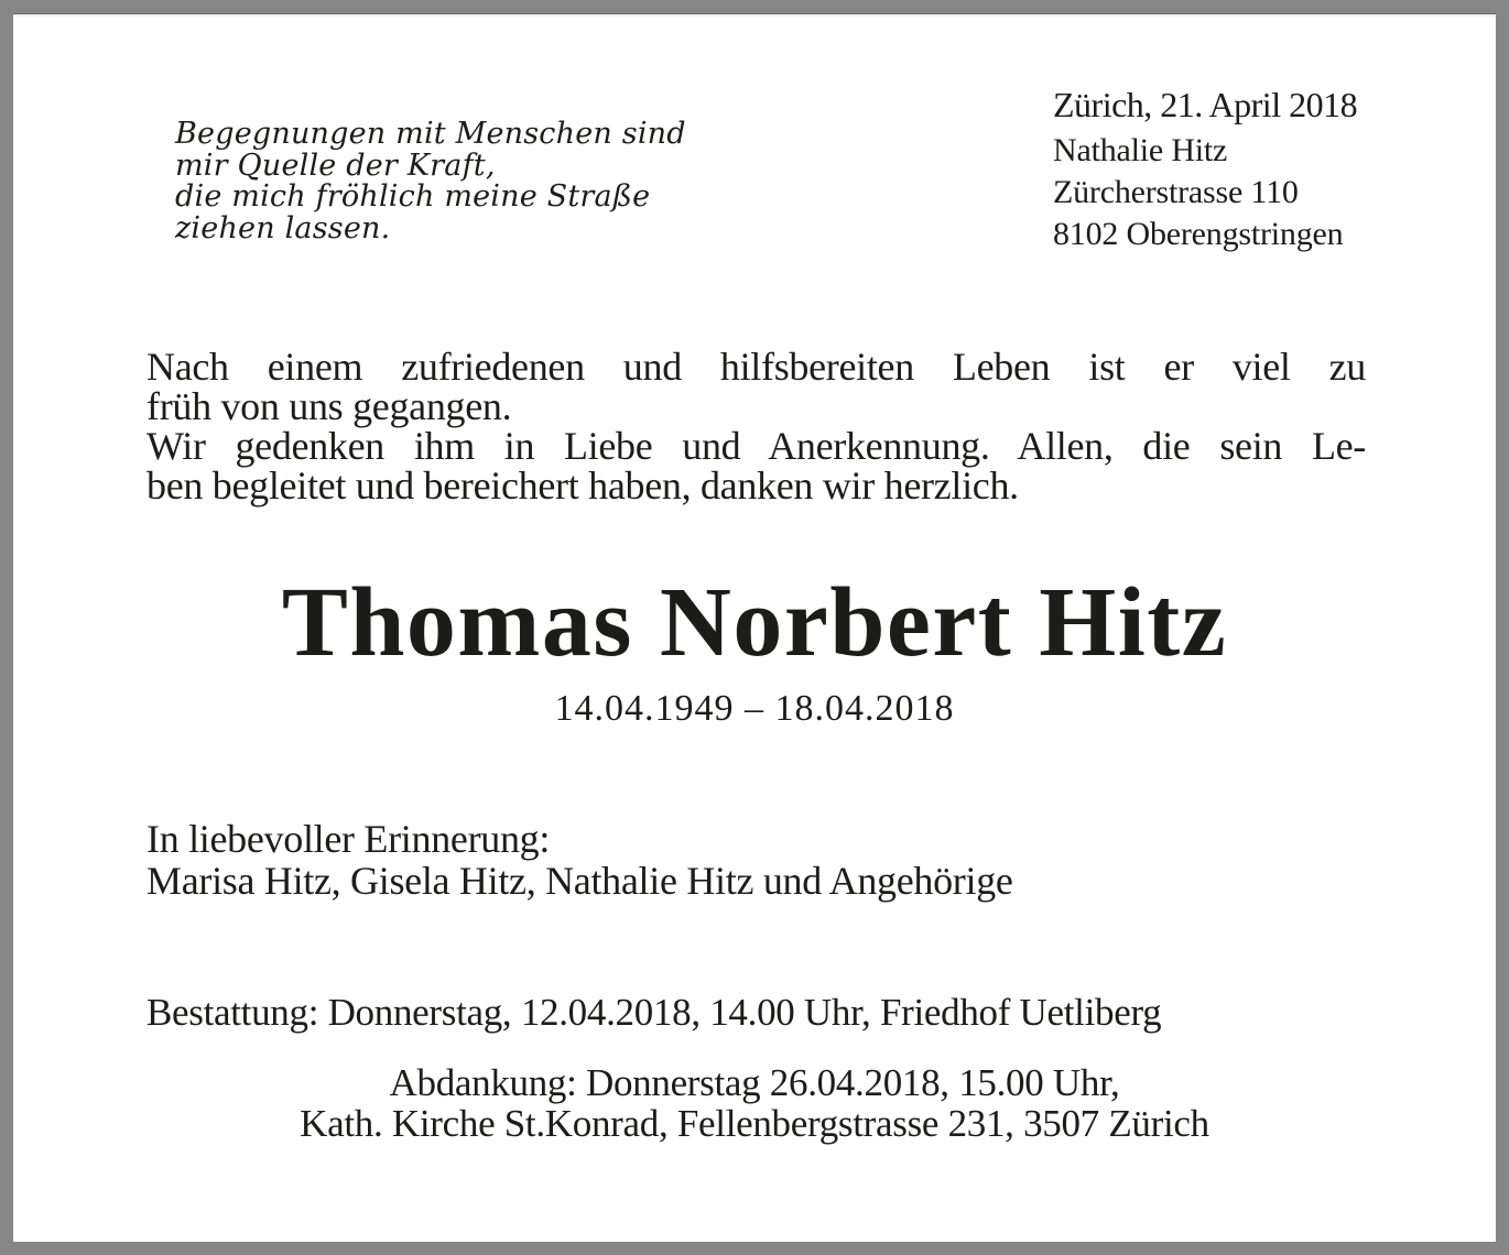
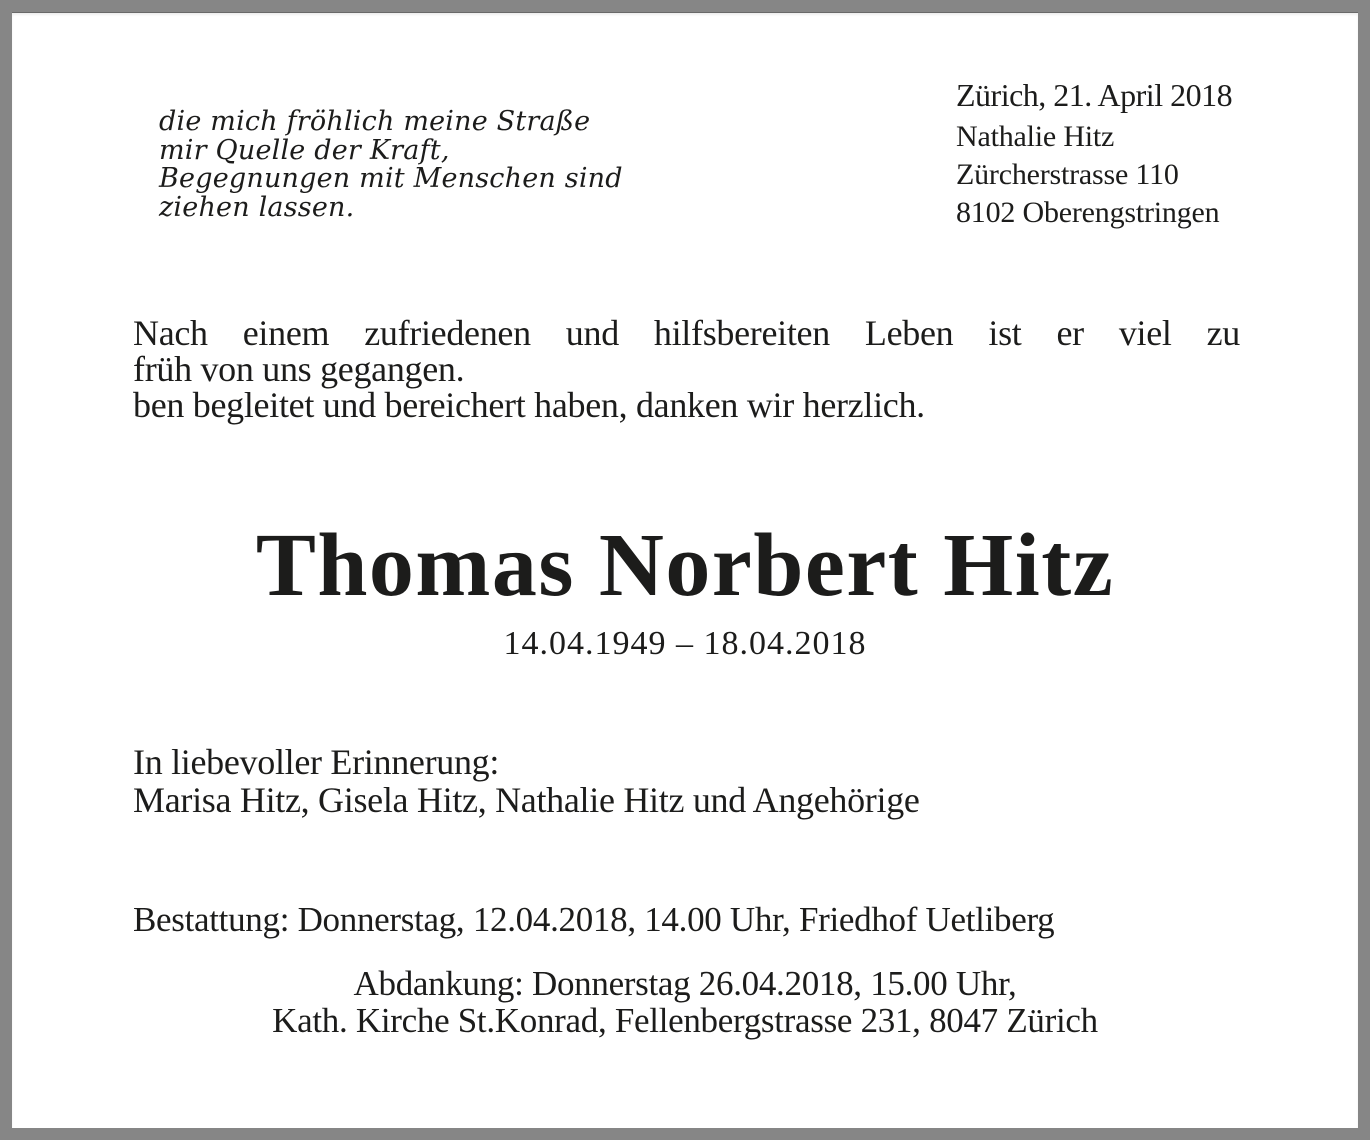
- Begegnungen mit Menschen sind
+ die mich fröhlich meine Straße
  mir Quelle der Kraft,
- die mich fröhlich meine Straße
+ Begegnungen mit Menschen sind
  ziehen lassen.
  Zürich, 21. April 2018
  Nathalie Hitz
  Zürcherstrasse 110
  8102 Oberengstringen
  Nach einem zufriedenen und hilfsbereiten Leben ist er viel zu
  früh von uns gegangen.
- Wir gedenken ihm in Liebe und Anerkennung. Allen, die sein Le-
  ben begleitet und bereichert haben, danken wir herzlich.
  Thomas Norbert Hitz
  14.04.1949 – 18.04.2018
  In liebevoller Erinnerung:
  Marisa Hitz, Gisela Hitz, Nathalie Hitz und Angehörige
  Bestattung: Donnerstag, 12.04.2018, 14.00 Uhr, Friedhof Uetliberg
  Abdankung: Donnerstag 26.04.2018, 15.00 Uhr,
- Kath. Kirche St.Konrad, Fellenbergstrasse 231, 3507 Zürich
+ Kath. Kirche St.Konrad, Fellenbergstrasse 231, 8047 Zürich
